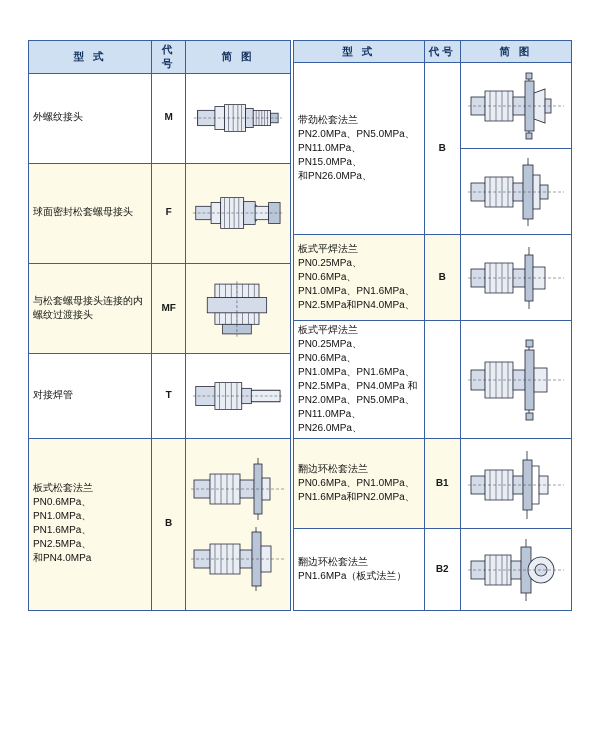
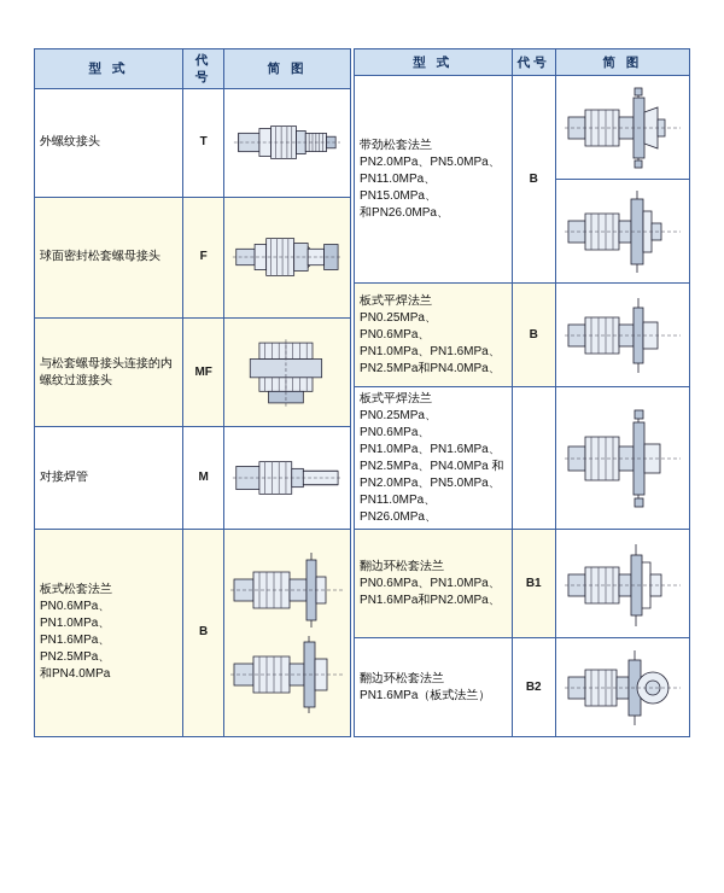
  型 式	代号	简 图
- 外螺纹接头	M
+ 外螺纹接头	T
  球面密封松套螺母接头	F
  与松套螺母接头连接的内螺纹过渡接头	MF
- 对接焊管	T
+ 对接焊管	M
  板式松套法兰 PN0.6MPa、PN1.0MPa、 PN1.6MPa、PN2.5MPa、 和PN4.0MPa	B
  型 式	代号	简 图
  带劲松套法兰 PN2.0MPa、PN5.0MPa、 PN11.0MPa、PN15.0MPa、 和PN26.0MPa、	B
  板式平焊法兰 PN0.25MPa、PN0.6MPa、 PN1.0MPa、PN1.6MPa、 PN2.5MPa和PN4.0MPa、	B
  板式平焊法兰 PN0.25MPa、PN0.6MPa、 PN1.0MPa、PN1.6MPa、 PN2.5MPa、PN4.0MPa 和 PN2.0MPa、PN5.0MPa、 PN11.0MPa、PN26.0MPa、
  翻边环松套法兰 PN0.6MPa、PN1.0MPa、 PN1.6MPa和PN2.0MPa、	B1
  翻边环松套法兰 PN1.6MPa（板式法兰）	B2
